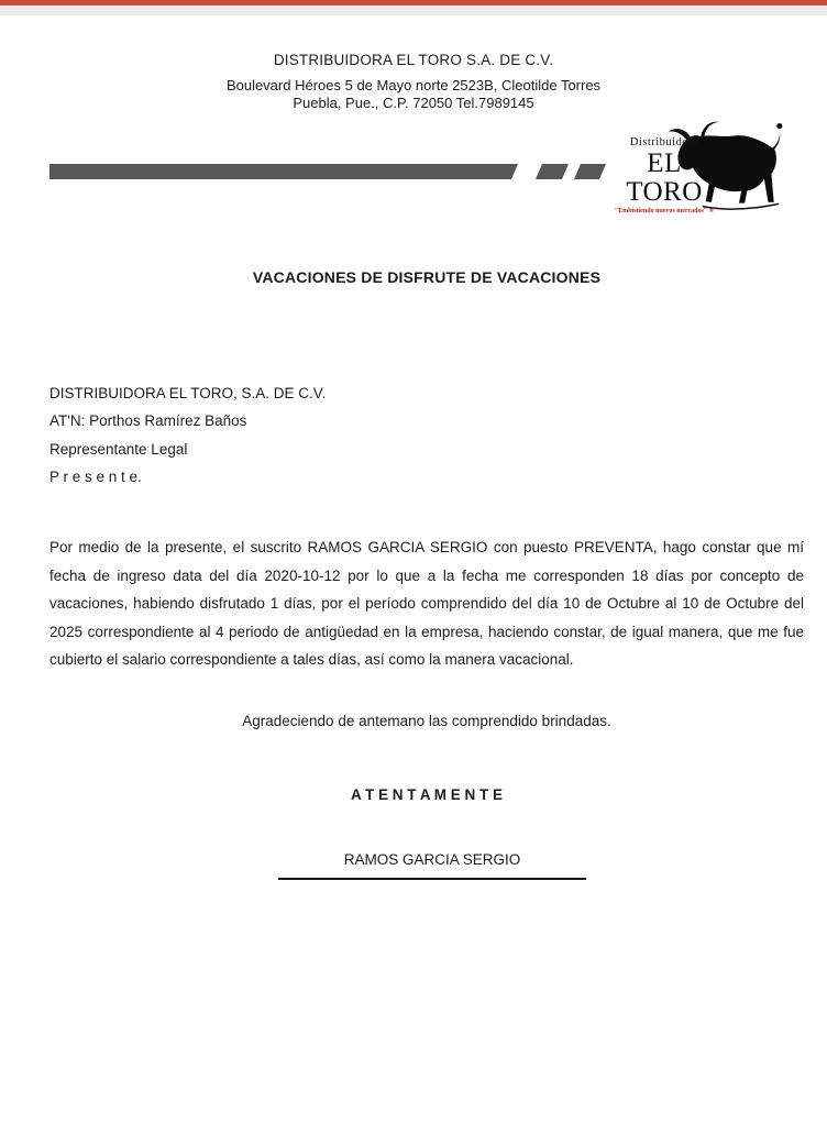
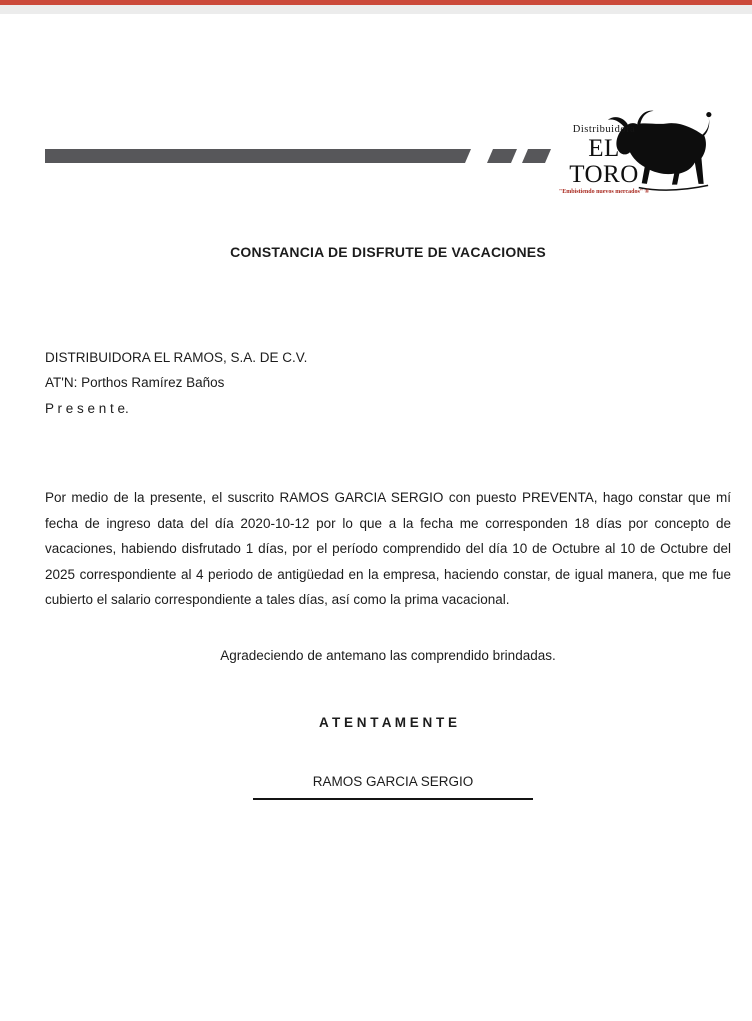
- DISTRIBUIDORA EL TORO S.A. DE C.V.
- Boulevard Héroes 5 de Mayo norte 2523B, Cleotilde Torres
- Puebla, Pue., C.P. 72050 Tel.7989145
  Distribuidora
  EL TORO
- VACACIONES DE DISFRUTE DE VACACIONES
+ CONSTANCIA DE DISFRUTE DE VACACIONES
- DISTRIBUIDORA EL TORO, S.A. DE C.V.
+ DISTRIBUIDORA EL RAMOS, S.A. DE C.V.
  AT'N: Porthos Ramírez Baños
- Representante Legal
  P r e s e n t e.
- Por medio de la presente, el suscrito RAMOS GARCIA SERGIO con puesto PREVENTA, hago constar que mí fecha de ingreso data del día 2020-10-12 por lo que a la fecha me corresponden 18 días por concepto de vacaciones, habiendo disfrutado 1 días, por el período comprendido del día 10 de Octubre al 10 de Octubre del 2025 correspondiente al 4 periodo de antigüedad en la empresa, haciendo constar, de igual manera, que me fue cubierto el salario correspondiente a tales días, así como la manera vacacional.
+ Por medio de la presente, el suscrito RAMOS GARCIA SERGIO con puesto PREVENTA, hago constar que mí fecha de ingreso data del día 2020-10-12 por lo que a la fecha me corresponden 18 días por concepto de vacaciones, habiendo disfrutado 1 días, por el período comprendido del día 10 de Octubre al 10 de Octubre del 2025 correspondiente al 4 periodo de antigüedad en la empresa, haciendo constar, de igual manera, que me fue cubierto el salario correspondiente a tales días, así como la prima vacacional.
  Agradeciendo de antemano las comprendido brindadas.
  A T E N T A M E N T E
  RAMOS GARCIA SERGIO
